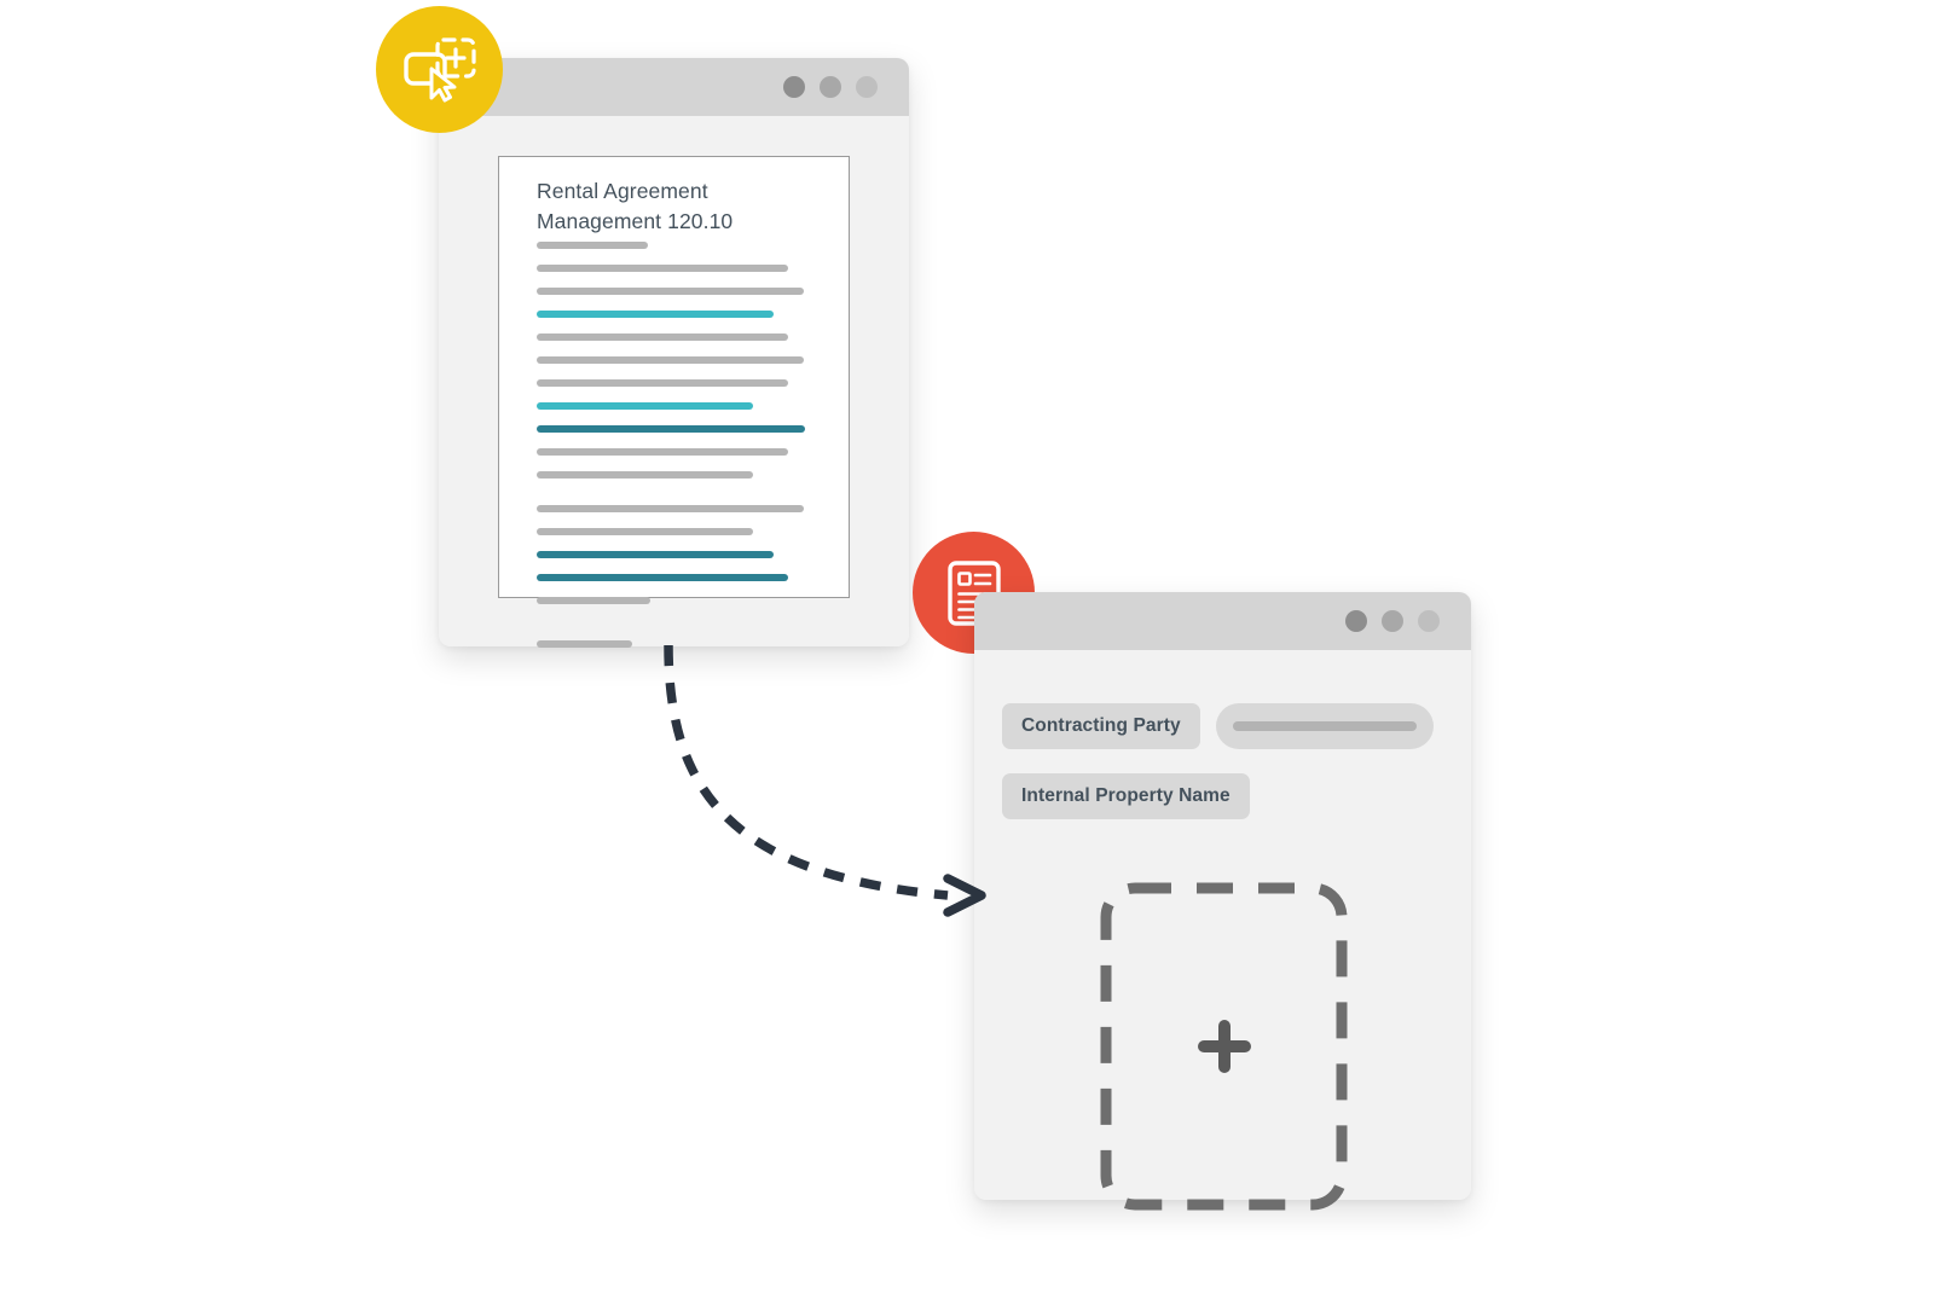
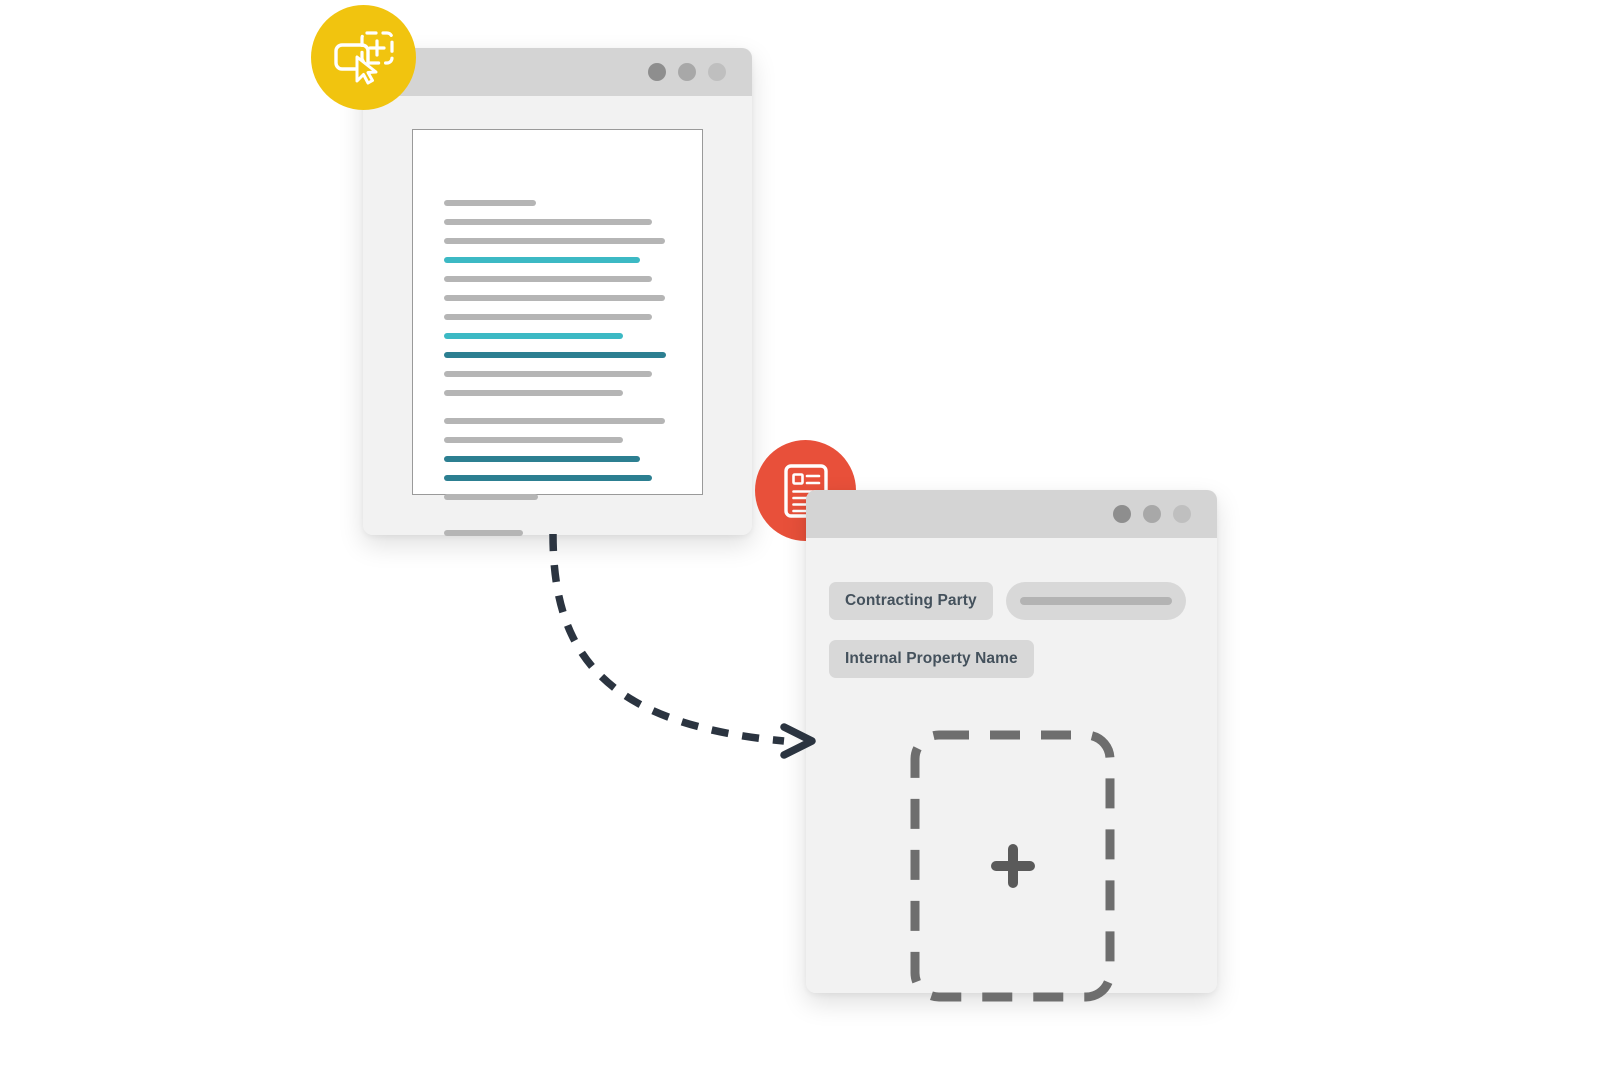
- Rental Agreement
- Management 120.10
  Contracting Party
  Internal Property Name
